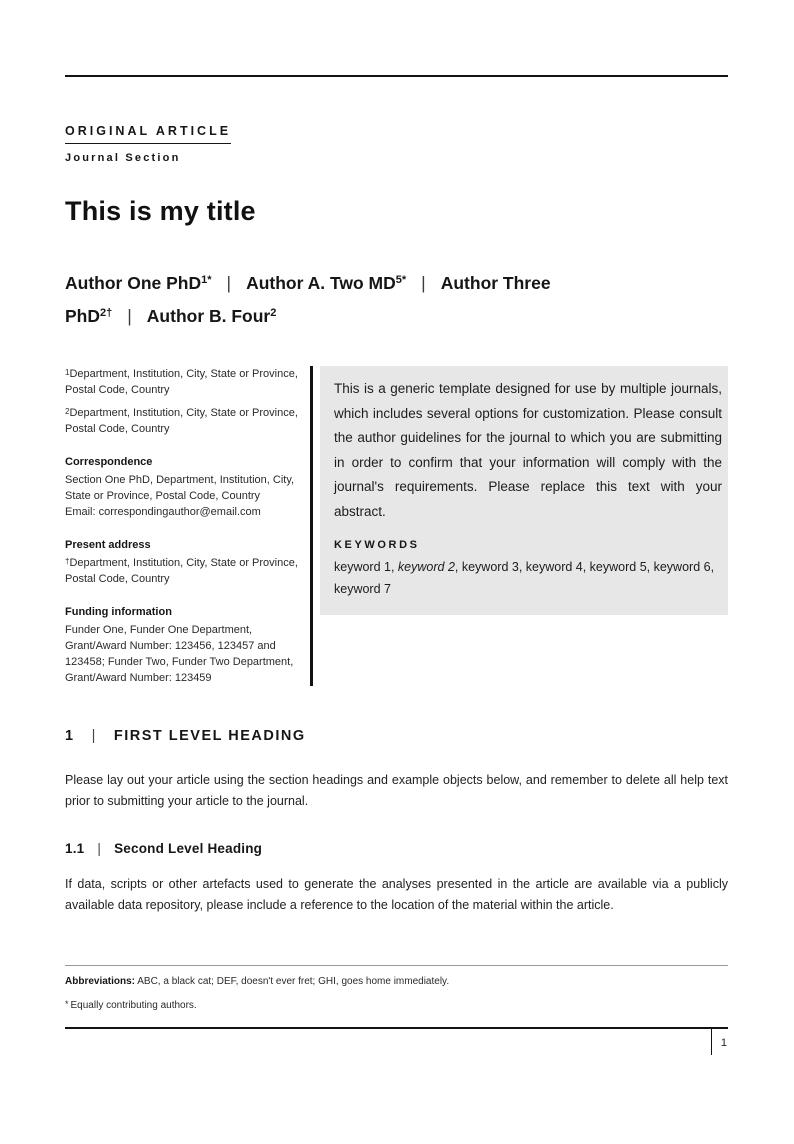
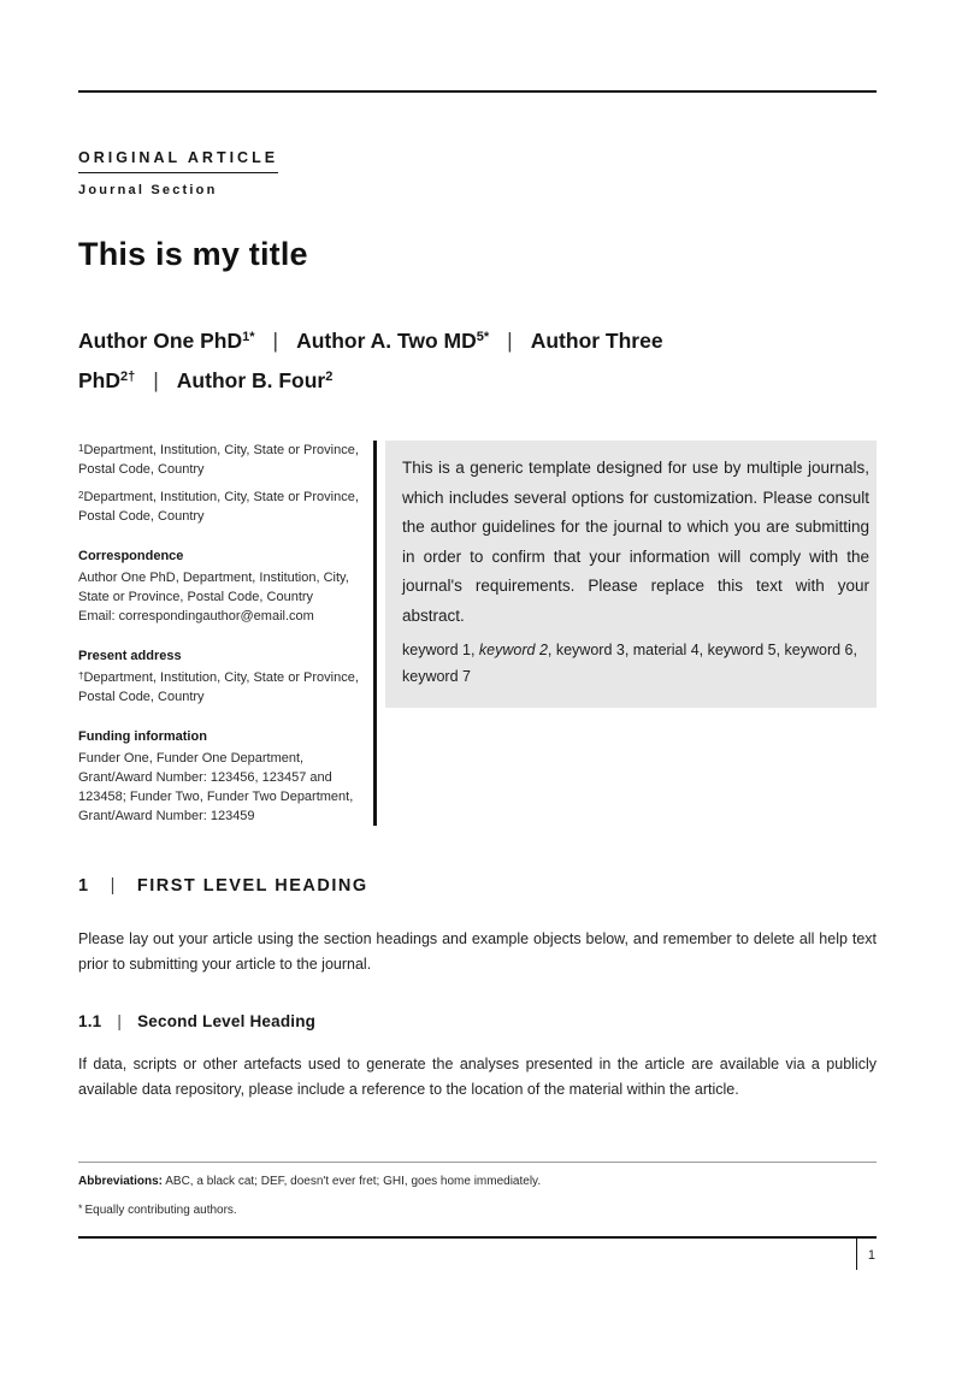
  ORIGINAL ARTICLE
  Journal Section
  This is my title
  Author One PhD1* | Author A. Two MD5* | Author Three PhD2† | Author B. Four2
  1Department, Institution, City, State or Province, Postal Code, Country
  2Department, Institution, City, State or Province, Postal Code, Country
  Correspondence
- Section One PhD, Department, Institution, City, State or Province, Postal Code, Country
+ Author One PhD, Department, Institution, City, State or Province, Postal Code, Country
  Email: correspondingauthor@email.com
  Present address
  †Department, Institution, City, State or Province, Postal Code, Country
  Funding information
  Funder One, Funder One Department, Grant/Award Number: 123456, 123457 and 123458; Funder Two, Funder Two Department, Grant/Award Number: 123459
  This is a generic template designed for use by multiple journals, which includes several options for customization. Please consult the author guidelines for the journal to which you are submitting in order to confirm that your information will comply with the journal's requirements. Please replace this text with your abstract.
- KEYWORDS
- keyword 1, keyword 2, keyword 3, keyword 4, keyword 5, keyword 6, keyword 7
+ keyword 1, keyword 2, keyword 3, material 4, keyword 5, keyword 6, keyword 7
  1 | FIRST LEVEL HEADING
  Please lay out your article using the section headings and example objects below, and remember to delete all help text prior to submitting your article to the journal.
  1.1 | Second Level Heading
  If data, scripts or other artefacts used to generate the analyses presented in the article are available via a publicly available data repository, please include a reference to the location of the material within the article.
  Abbreviations: ABC, a black cat; DEF, doesn't ever fret; GHI, goes home immediately.
  * Equally contributing authors.
  1
